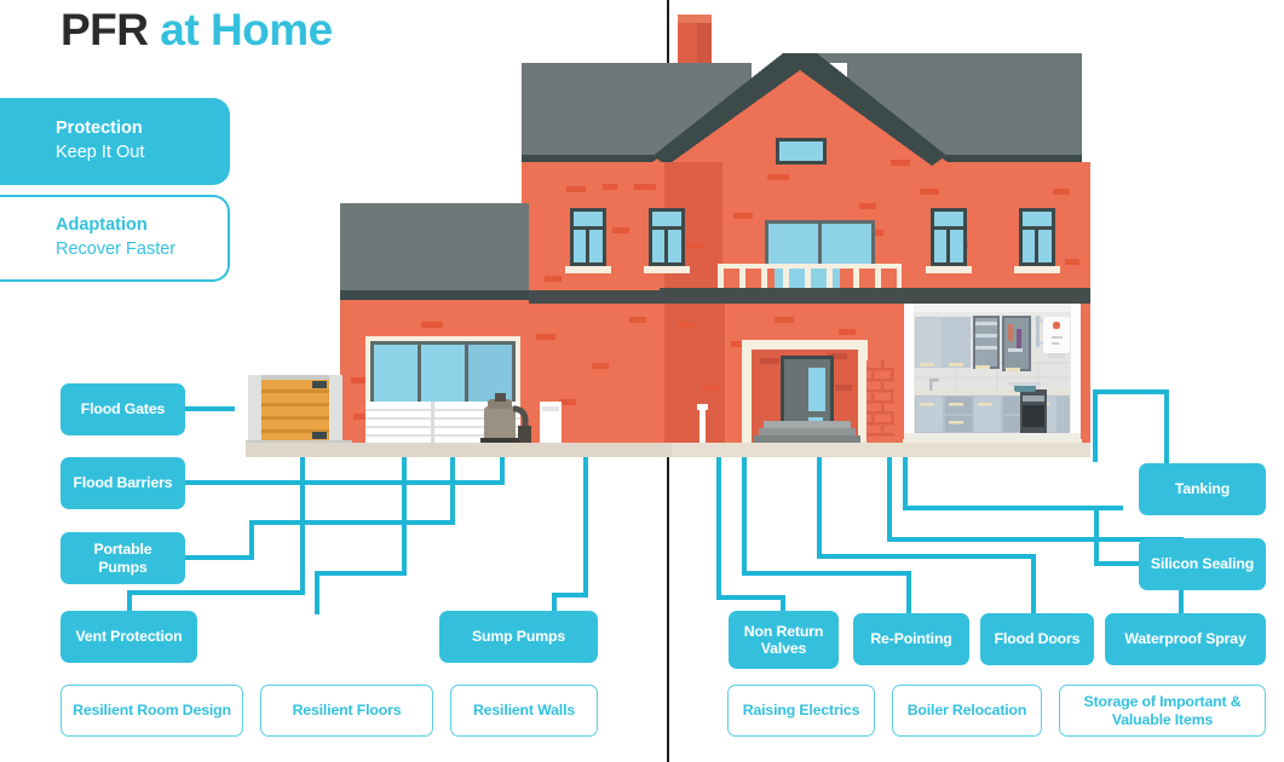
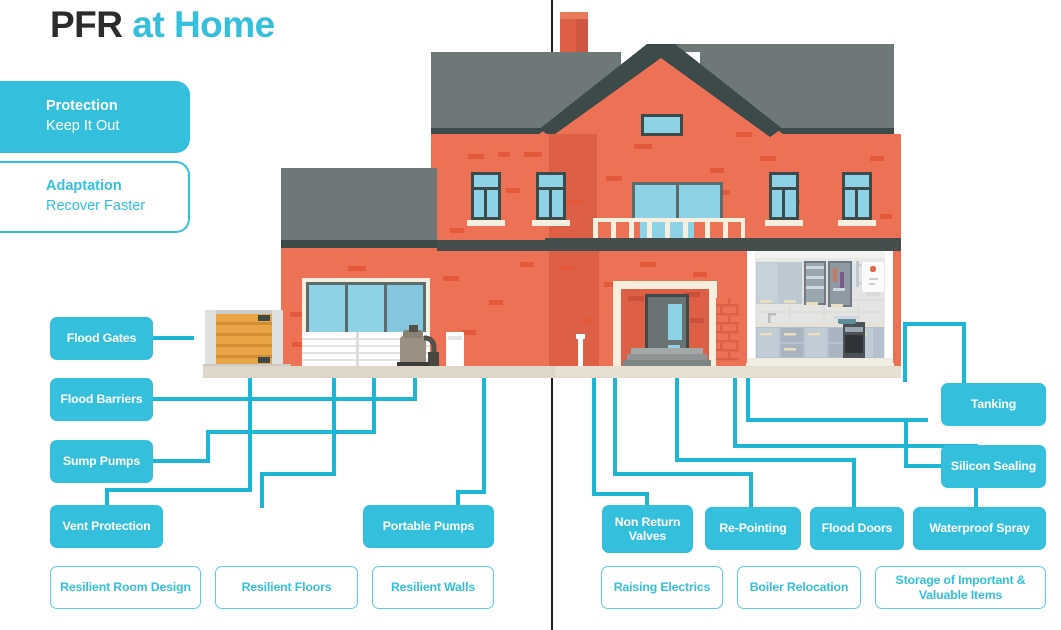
  PFR at Home
  Protection
  Keep It Out
  Adaptation
  Recover Faster
  Flood Gates
  Flood Barriers
- Portable Pumps
+ Sump Pumps
  Vent Protection
- Sump Pumps
+ Portable Pumps
  Resilient Room Design
  Resilient Floors
  Resilient Walls
  Tanking
  Silicon Sealing
  Non Return Valves
  Re-Pointing
  Flood Doors
  Waterproof Spray
  Raising Electrics
  Boiler Relocation
  Storage of Important & Valuable Items
